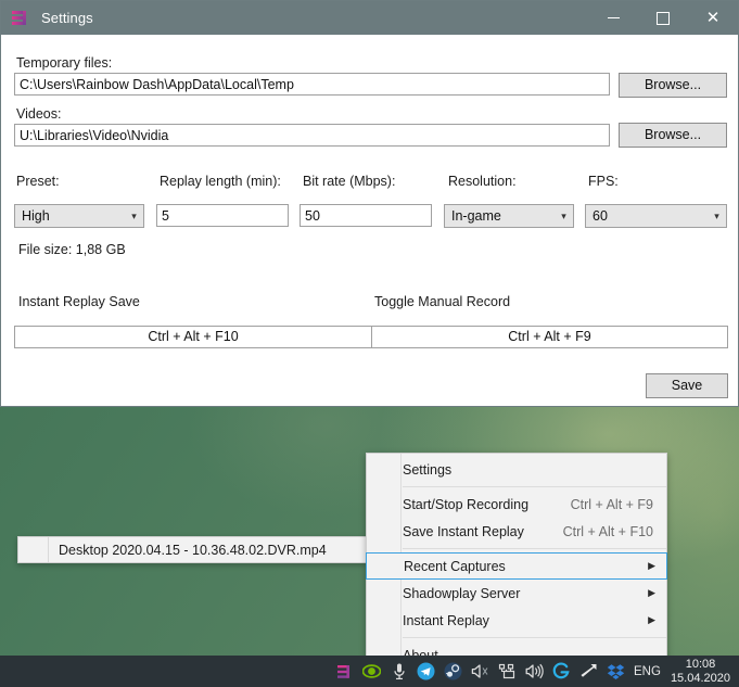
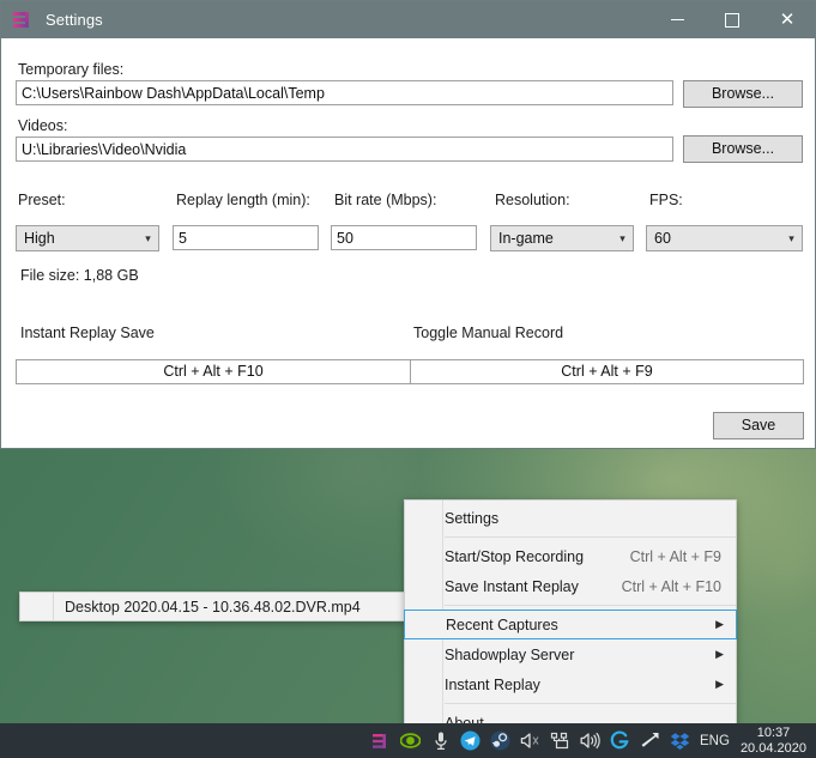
  Settings
  ✕
  Temporary files:
  C:\Users\Rainbow Dash\AppData\Local\Temp
  Browse...
  Videos:
  U:\Libraries\Video\Nvidia
  Browse...
  Preset:
  High
  ▾
  Replay length (min):
  5
  Bit rate (Mbps):
  50
  Resolution:
  In-game
  ▾
  FPS:
  60
  ▾
  File size: 1,88 GB
  Instant Replay Save
  Toggle Manual Record
  Ctrl + Alt + F10
  Ctrl + Alt + F9
  Save
  Desktop 2020.04.15 - 10.36.48.02.DVR.mp4
  Settings
  Start/Stop Recording
  Ctrl + Alt + F9
  Save Instant Replay
  Ctrl + Alt + F10
  Recent Captures
  ▶
  Shadowplay Server
  ▶
  Instant Replay
  ▶
  ENG
- 10:08
+ 10:37
- 15.04.2020
+ 20.04.2020
